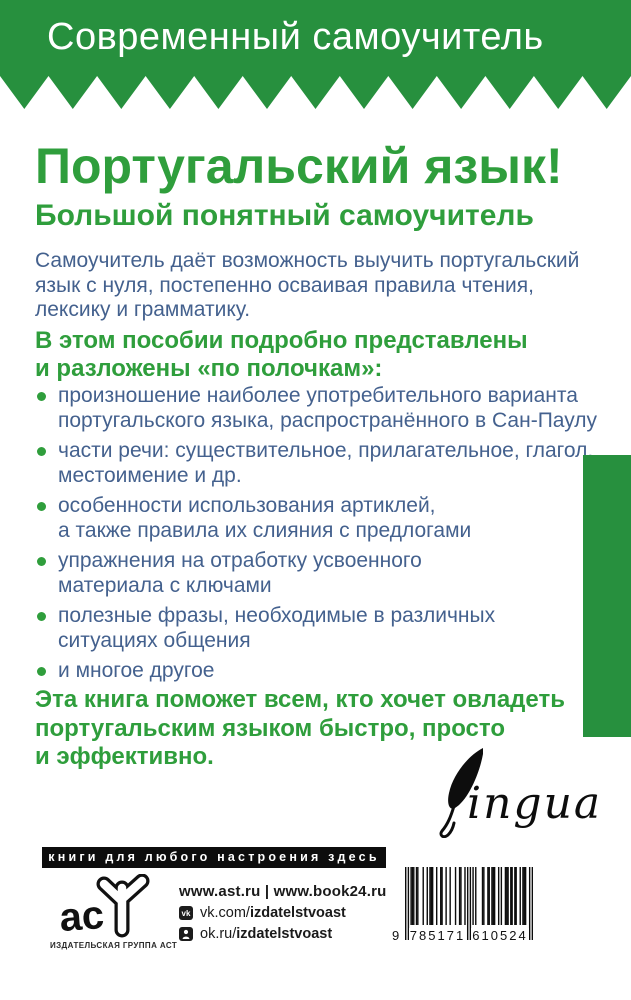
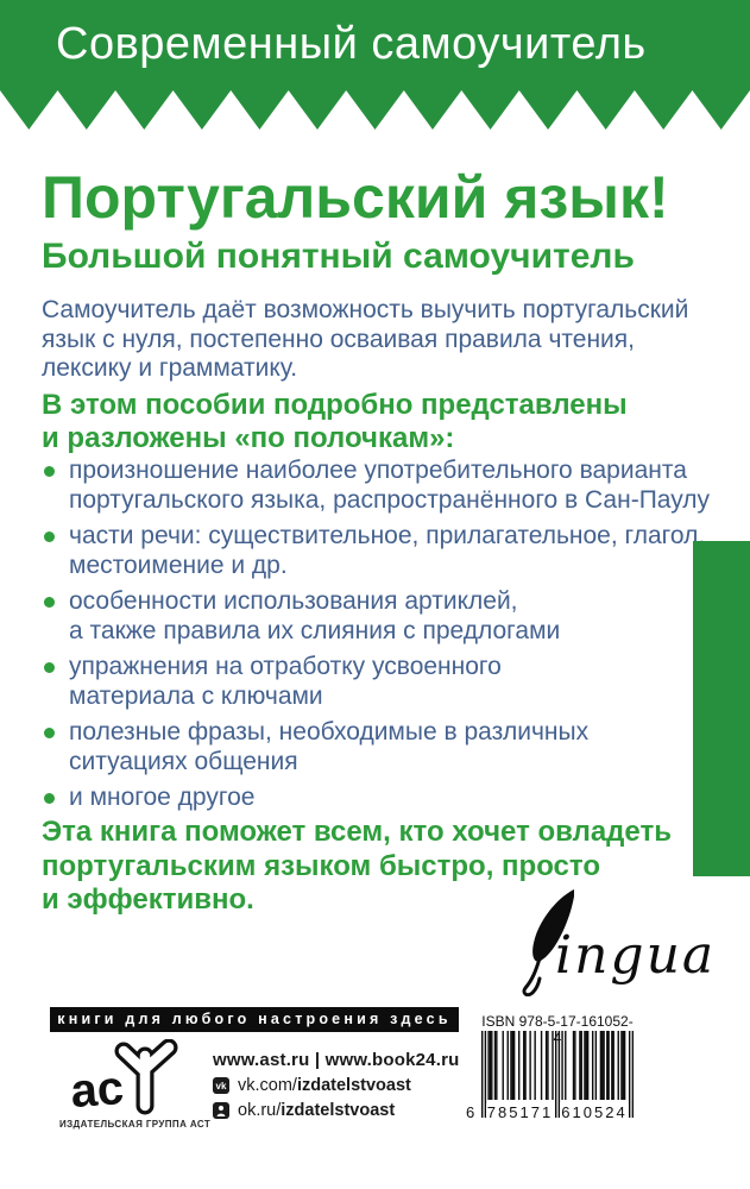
  Современный самоучитель
  Португальский язык!
  Большой понятный самоучитель
  Самоучитель даёт возможность выучить португальский
  язык с нуля, постепенно осваивая правила чтения,
  лексику и грамматику.
  В этом пособии подробно представлены
  и разложены «по полочкам»:
  произношение наиболее употребительного варианта
  португальского языка, распространённого в Сан-Паулу
  части речи: существительное, прилагательное, глагол,
  местоимение и др.
  особенности использования артиклей,
  а также правила их слияния с предлогами
  упражнения на отработку усвоенного
  материала с ключами
  полезные фразы, необходимые в различных
  ситуациях общения
  и многое другое
  Эта книга поможет всем, кто хочет овладеть
  португальским языком быстро, просто
  и эффективно.
  ingua
  книги для любого настроения здесь
  ИЗДАТЕЛЬСКАЯ ГРУППА АСТ
  www.ast.ru | www.book24.ru
  vk
  vk.com/izdatelstvoast
  ok.ru/izdatelstvoast
+ ISBN 978-5-17-161052-4
- 9
+ 6
  785171
  610524
